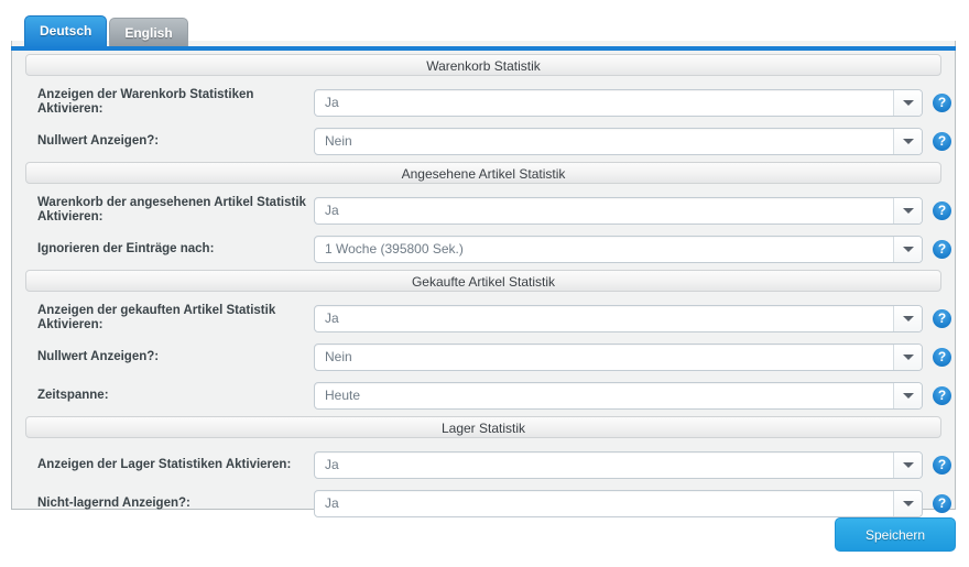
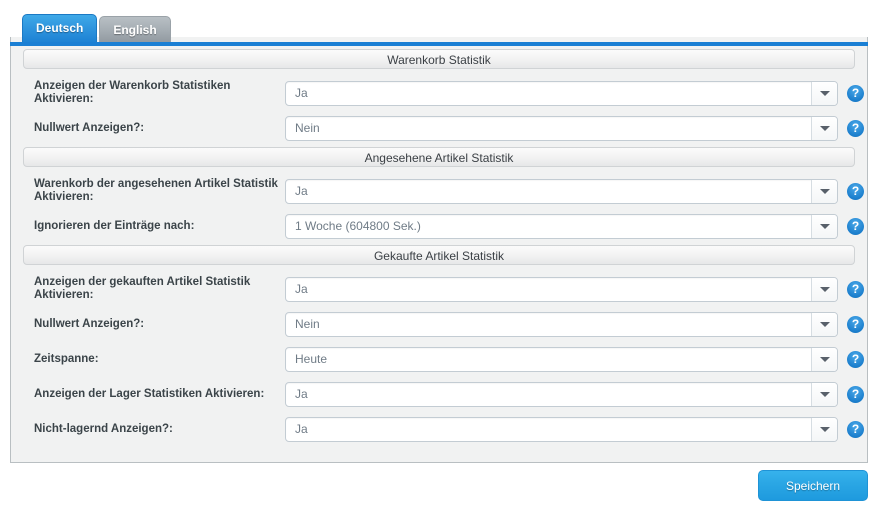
  Deutsch
  English
  Warenkorb Statistik
  Anzeigen der Warenkorb Statistiken Aktivieren:
  Ja
  ?
  Nullwert Anzeigen?:
  Nein
  ?
  Angesehene Artikel Statistik
  Warenkorb der angesehenen Artikel Statistik Aktivieren:
  Ja
  ?
  Ignorieren der Einträge nach:
- 1 Woche (395800 Sek.)
+ 1 Woche (604800 Sek.)
  ?
  Gekaufte Artikel Statistik
  Anzeigen der gekauften Artikel Statistik Aktivieren:
  Ja
  ?
  Nullwert Anzeigen?:
  Nein
  ?
  Zeitspanne:
  Heute
  ?
- Lager Statistik
  Anzeigen der Lager Statistiken Aktivieren:
  Ja
  ?
  Nicht-lagernd Anzeigen?:
  Ja
  ?
  Speichern
